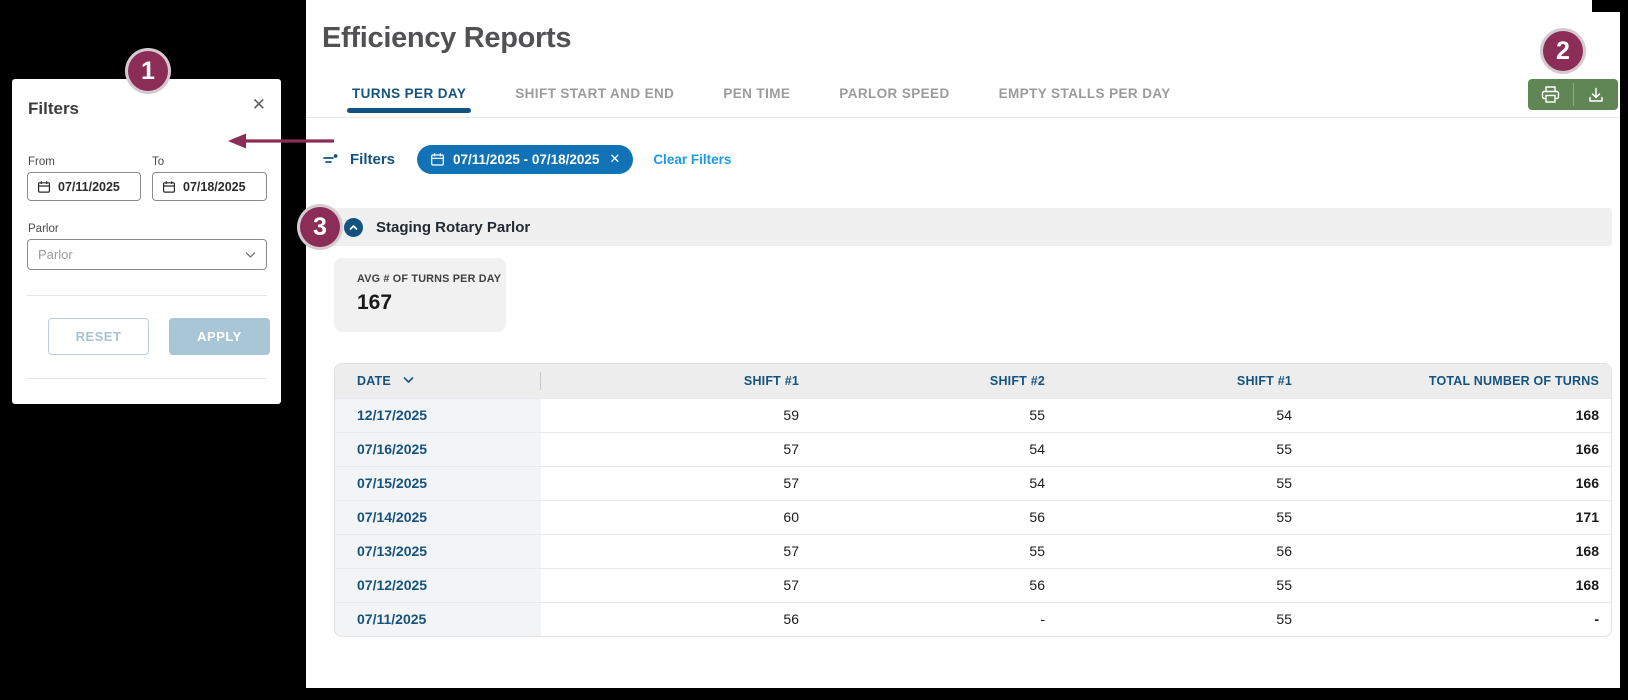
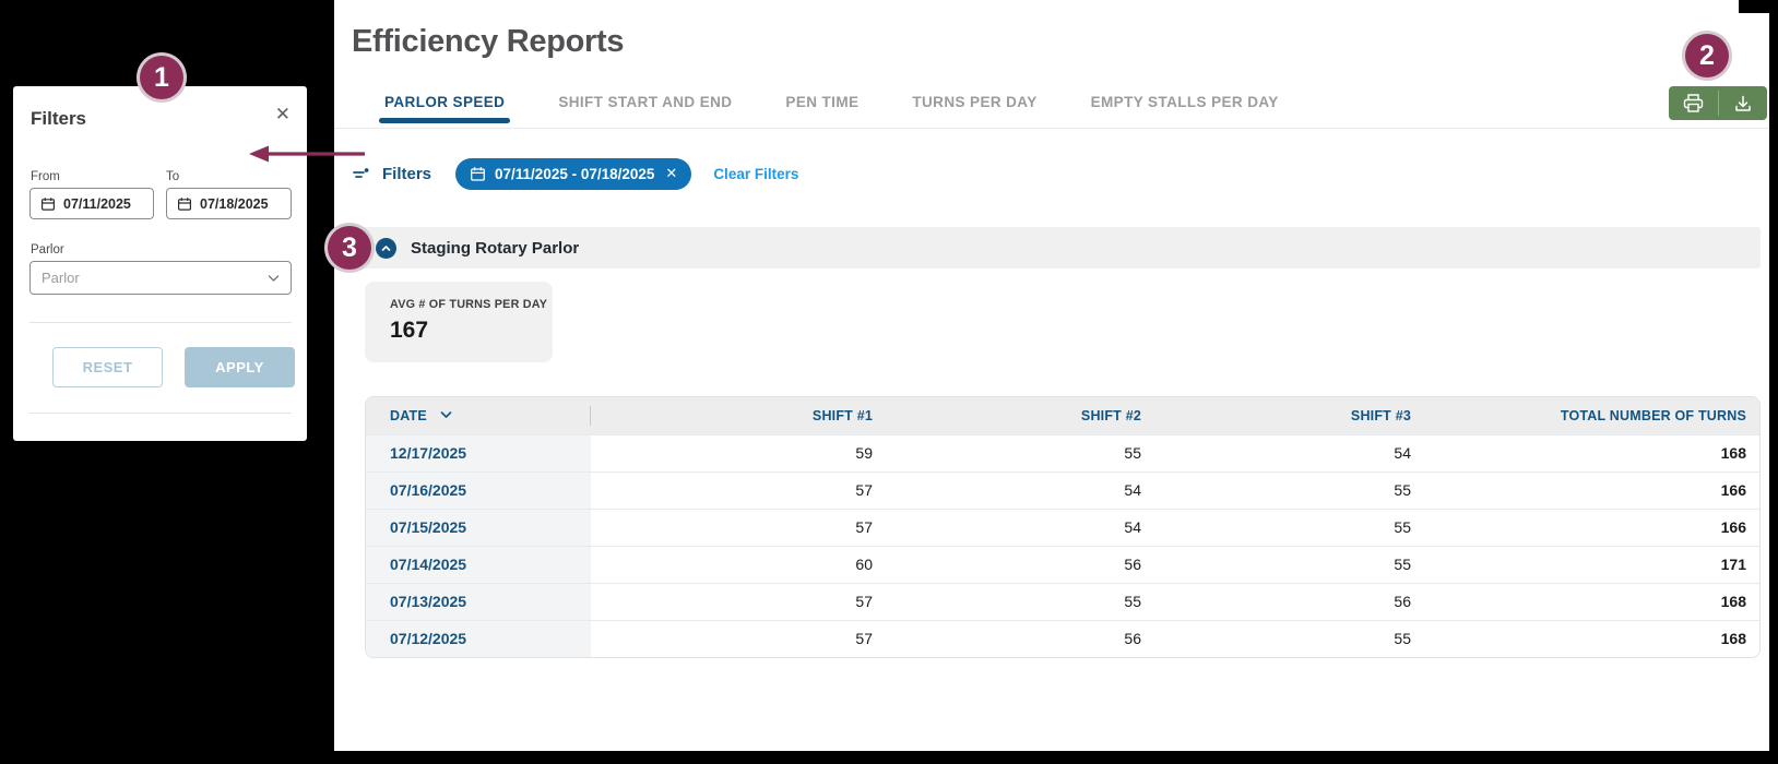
  Efficiency Reports
- TURNS PER DAY
+ PARLOR SPEED
  SHIFT START AND END
  PEN TIME
- PARLOR SPEED
+ TURNS PER DAY
  EMPTY STALLS PER DAY
  Filters
  07/11/2025 - 07/18/2025
  ✕
  Clear Filters
  Staging Rotary Parlor
  AVG # OF TURNS PER DAY
  167
- DATE	SHIFT #1	SHIFT #2	SHIFT #1	TOTAL NUMBER OF TURNS
+ DATE	SHIFT #1	SHIFT #2	SHIFT #3	TOTAL NUMBER OF TURNS
  12/17/2025	59	55	54	168
  07/16/2025	57	54	55	166
  07/15/2025	57	54	55	166
  07/14/2025	60	56	55	171
  07/13/2025	57	55	56	168
  07/12/2025	57	56	55	168
- 07/11/2025	56	-	55	-
  Filters
  ✕
  From
  07/11/2025
  To
  07/18/2025
  Parlor
  Parlor
  RESET
  APPLY
  1
  2
  3
